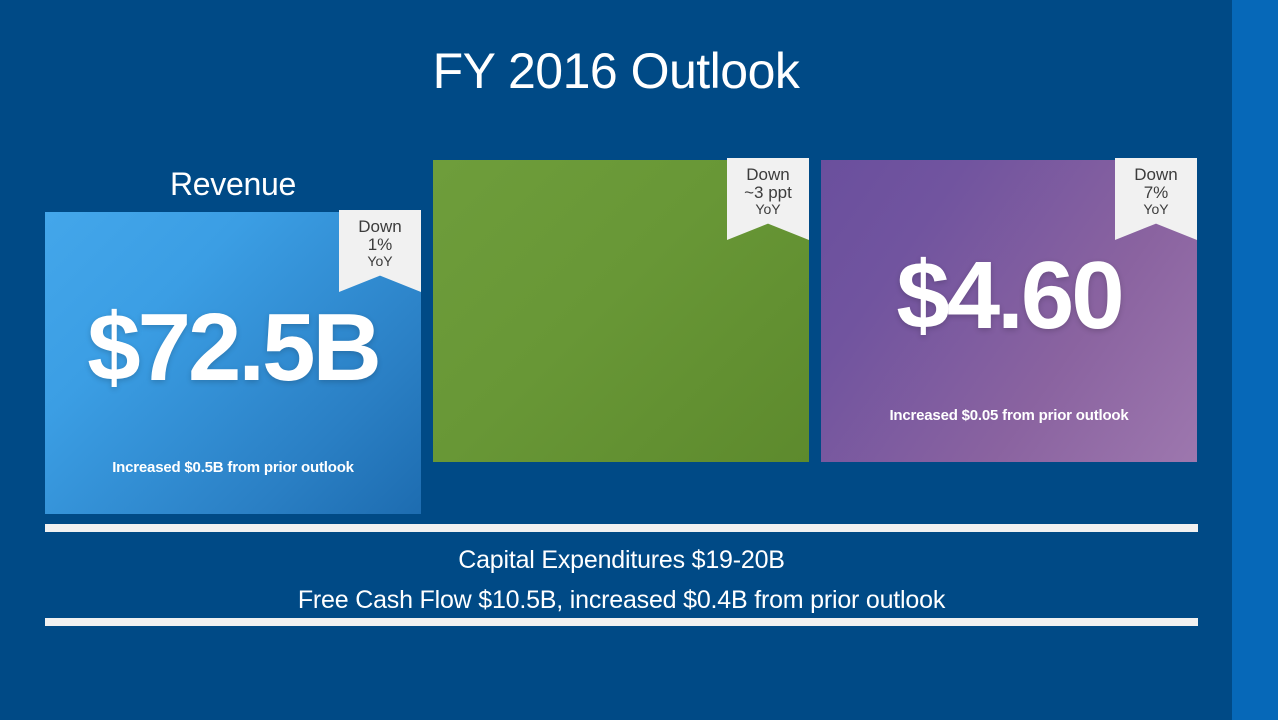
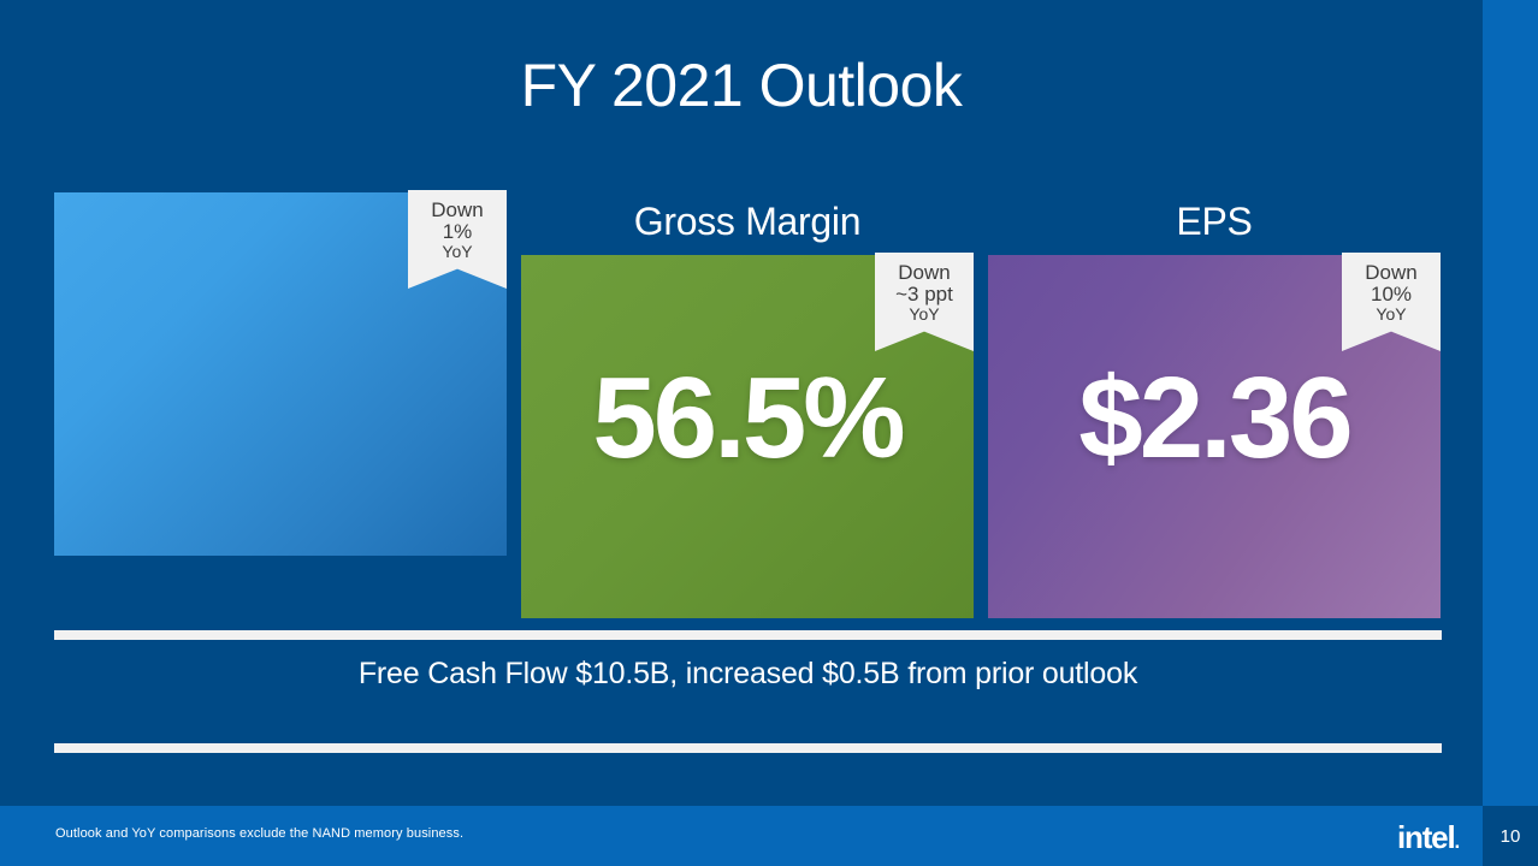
- FY 2016 Outlook
+ FY 2021 Outlook
- Revenue
- $72.5B
- Increased $0.5B from prior outlook
  Down
  1%
  YoY
+ Gross Margin
+ 56.5%
  Down
  ~3 ppt
  YoY
+ EPS
- $4.60
+ $2.36
- Increased $0.05 from prior outlook
  Down
- 7%
+ 10%
  YoY
- Capital Expenditures $19-20B
- Free Cash Flow $10.5B, increased $0.4B from prior outlook
+ Free Cash Flow $10.5B, increased $0.5B from prior outlook
+ Outlook and YoY comparisons exclude the NAND memory business.
+ intel.
+ 10
